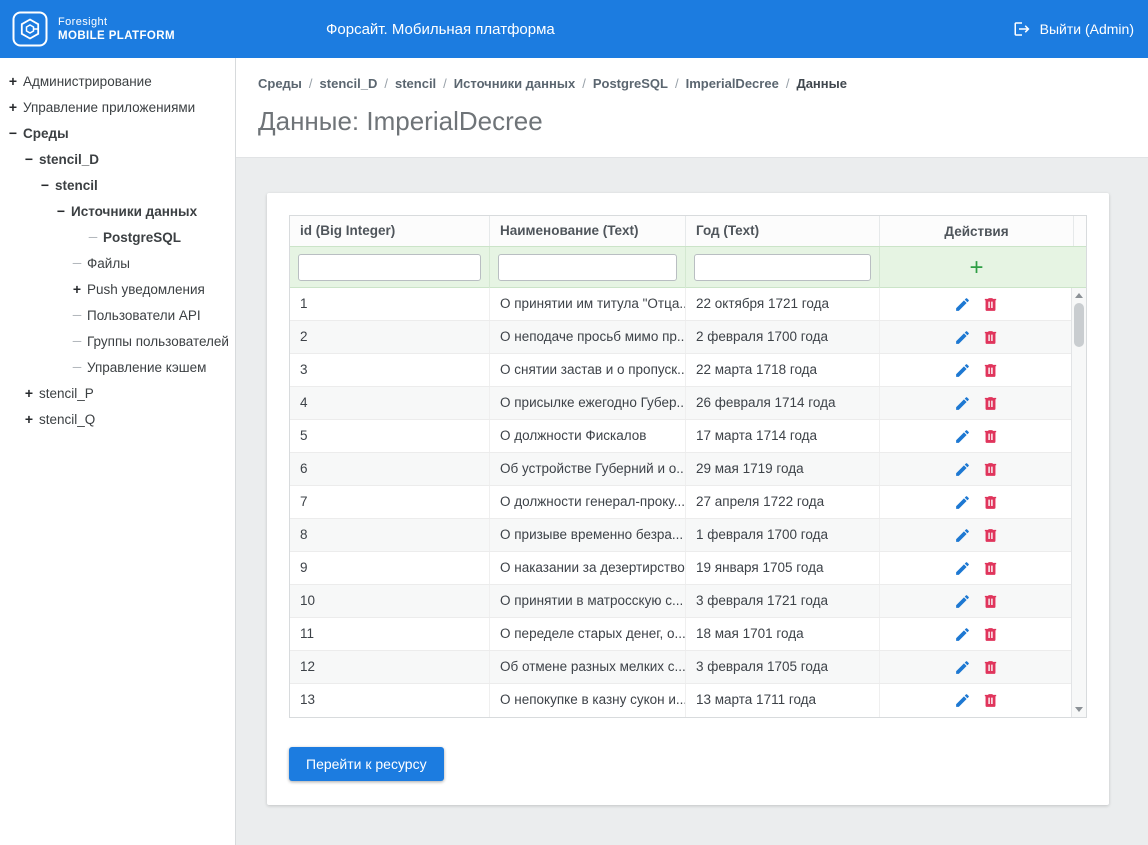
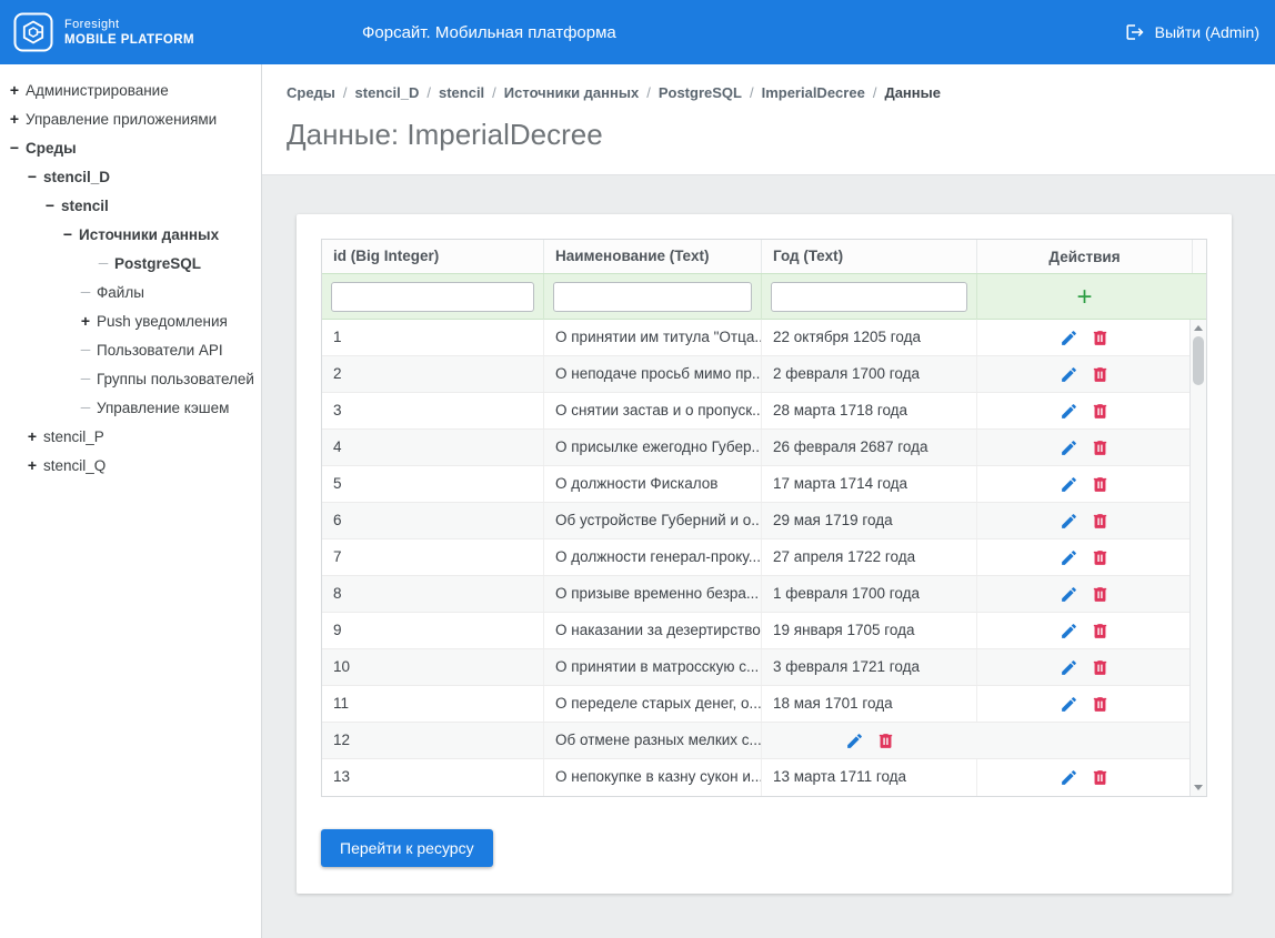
  Foresight
  MOBILE PLATFORM
  Форсайт. Мобильная платформа
  Выйти (Admin)
  +
  Администрирование
  +
  Управление приложениями
  −
  Среды
  −
  stencil_D
  −
  stencil
  −
  Источники данных
  ─
  PostgreSQL
  ─
  Файлы
  +
  Push уведомления
  ─
  Пользователи API
  ─
  Группы пользователей
  ─
  Управление кэшем
  +
  stencil_P
  +
  stencil_Q
  Среды stencil_D stencil Источники данных PostgreSQL ImperialDecree Данные
  Данные: ImperialDecree
  id (Big Integer)
  Наименование (Text)
  Год (Text)
  Действия
  +
  1
  О принятии им титула "Отца..
- 22 октября 1721 года
+ 22 октября 1205 года
  2
  О неподаче просьб мимо пр..
  2 февраля 1700 года
  3
  О снятии застав и о пропуск..
- 22 марта 1718 года
+ 28 марта 1718 года
  4
  О присылке ежегодно Губер...
- 26 февраля 1714 года
+ 26 февраля 2687 года
  5
  О должности Фискалов
  17 марта 1714 года
  6
  Об устройстве Губерний и о...
  29 мая 1719 года
  7
  О должности генерал-проку...
  27 апреля 1722 года
  8
  О призыве временно безра...
  1 февраля 1700 года
  9
  О наказании за дезертирство
  19 января 1705 года
  10
  О принятии в матросскую с...
  3 февраля 1721 года
  11
  О переделе старых денег, о...
  18 мая 1701 года
  12
  Об отмене разных мелких с...
- 3 февраля 1705 года
  13
  О непокупке в казну сукон и...
  13 марта 1711 года
  Перейти к ресурсу
